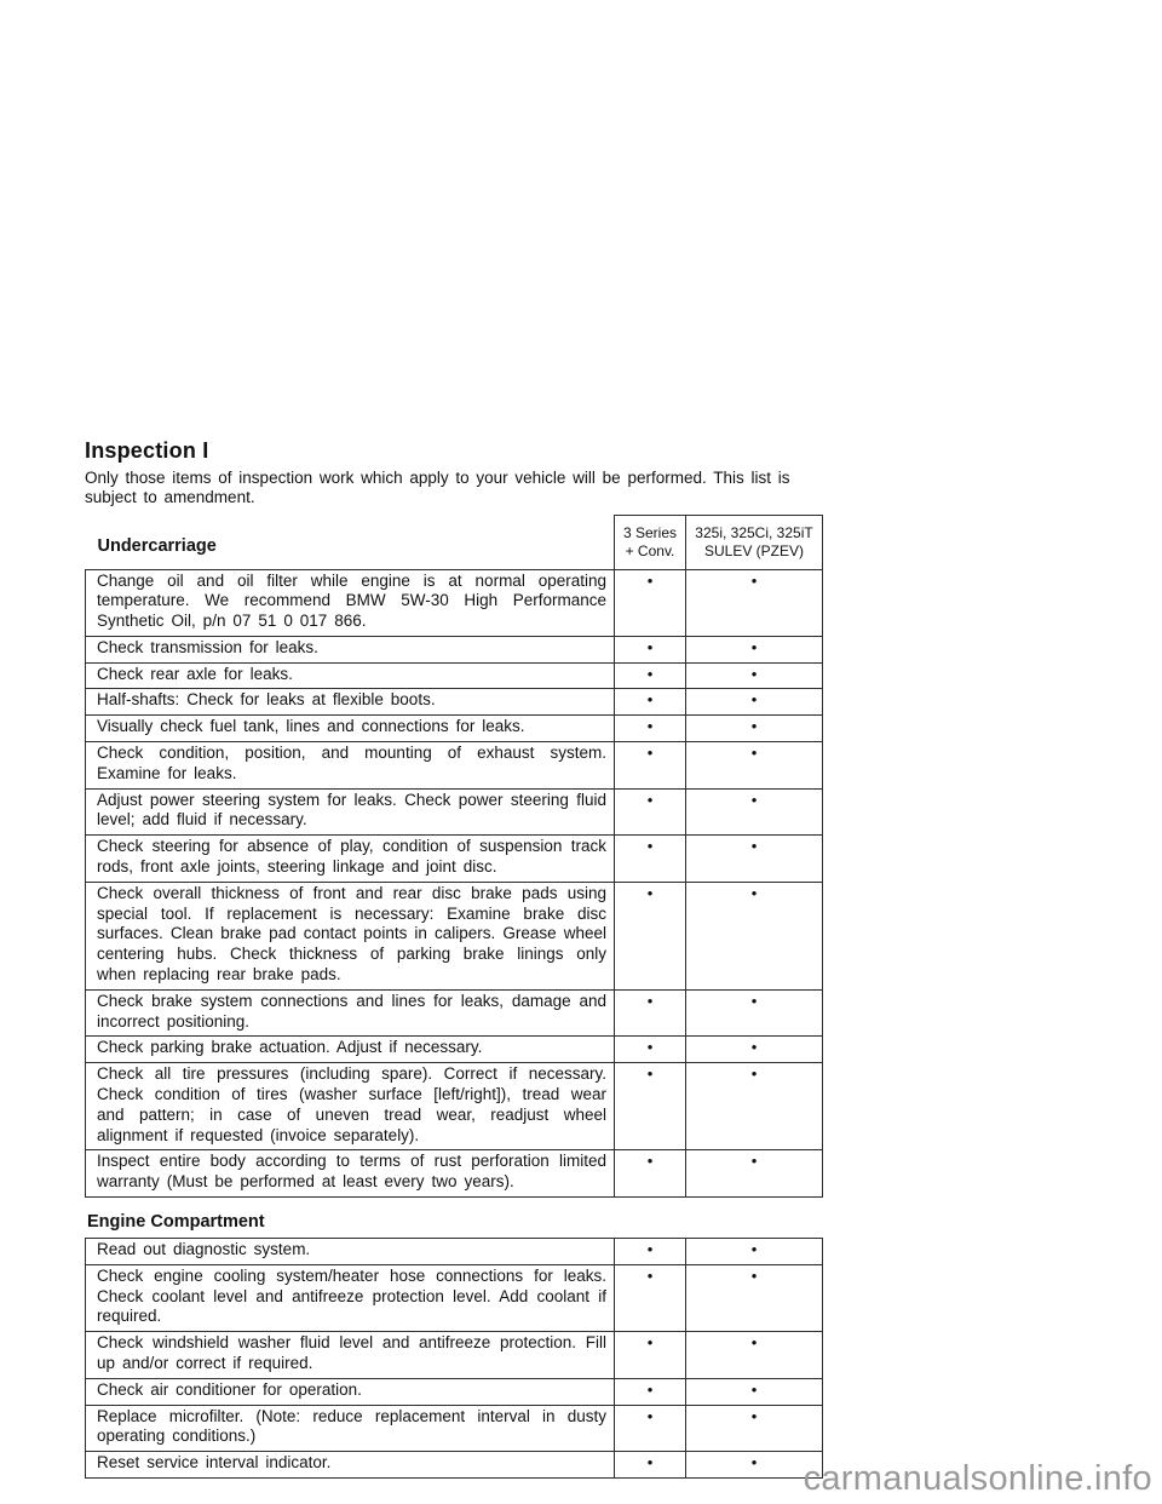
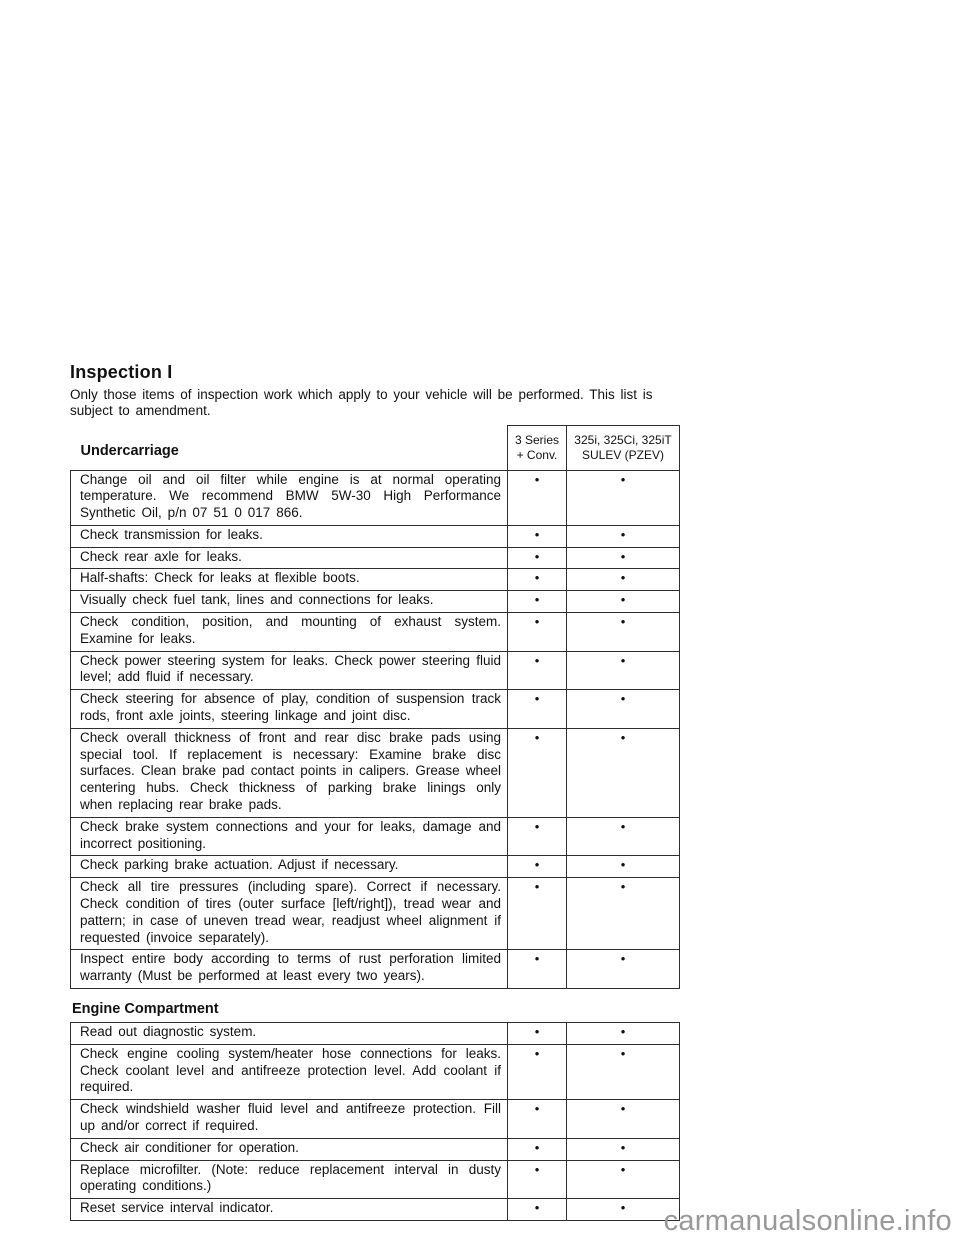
  Inspection I
  Only those items of inspection work which apply to your vehicle will be performed. This list is subject to amendment.
  Undercarriage	3 Series + Conv.	325i, 325Ci, 325iT SULEV (PZEV)
  Change oil and oil filter while engine is at normal operating temperature. We recommend BMW 5W-30 High Performance Synthetic Oil, p/n 07 51 0 017 866.	•	•
  Check transmission for leaks.	•	•
  Check rear axle for leaks.	•	•
  Half-shafts: Check for leaks at flexible boots.	•	•
  Visually check fuel tank, lines and connections for leaks.	•	•
  Check condition, position, and mounting of exhaust system. Examine for leaks.	•	•
- Adjust power steering system for leaks. Check power steering fluid level; add fluid if necessary.	•	•
+ Check power steering system for leaks. Check power steering fluid level; add fluid if necessary.	•	•
  Check steering for absence of play, condition of suspension track rods, front axle joints, steering linkage and joint disc.	•	•
  Check overall thickness of front and rear disc brake pads using special tool. If replacement is necessary: Examine brake disc surfaces. Clean brake pad contact points in calipers. Grease wheel centering hubs. Check thickness of parking brake linings only when replacing rear brake pads.	•	•
- Check brake system connections and lines for leaks, damage and incorrect positioning.	•	•
+ Check brake system connections and your for leaks, damage and incorrect positioning.	•	•
  Check parking brake actuation. Adjust if necessary.	•	•
- Check all tire pressures (including spare). Correct if necessary. Check condition of tires (washer surface [left/right]), tread wear and pattern; in case of uneven tread wear, readjust wheel alignment if requested (invoice separately).	•	•
+ Check all tire pressures (including spare). Correct if necessary. Check condition of tires (outer surface [left/right]), tread wear and pattern; in case of uneven tread wear, readjust wheel alignment if requested (invoice separately).	•	•
  Inspect entire body according to terms of rust perforation limited warranty (Must be performed at least every two years).	•	•
  Engine Compartment
  Read out diagnostic system.	•	•
  Check engine cooling system/heater hose connections for leaks. Check coolant level and antifreeze protection level. Add coolant if required.	•	•
  Check windshield washer fluid level and antifreeze protection. Fill up and/or correct if required.	•	•
  Check air conditioner for operation.	•	•
  Replace microfilter. (Note: reduce replacement interval in dusty operating conditions.)	•	•
  Reset service interval indicator.	•	•
  carmanualsonline.info
